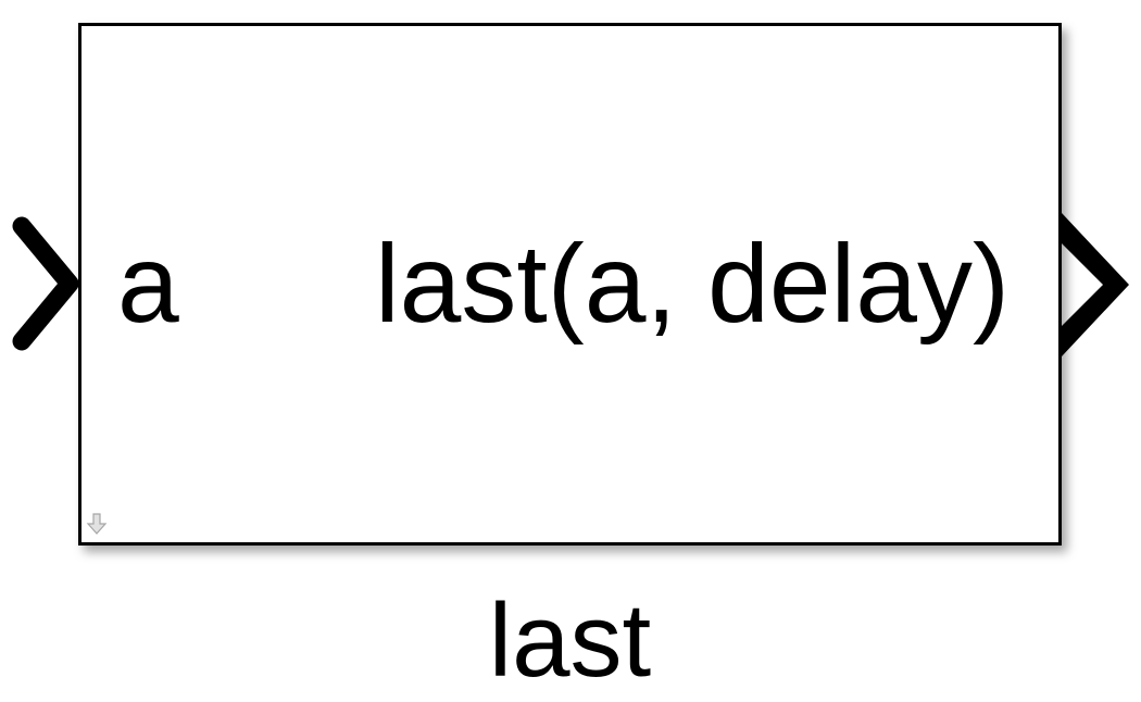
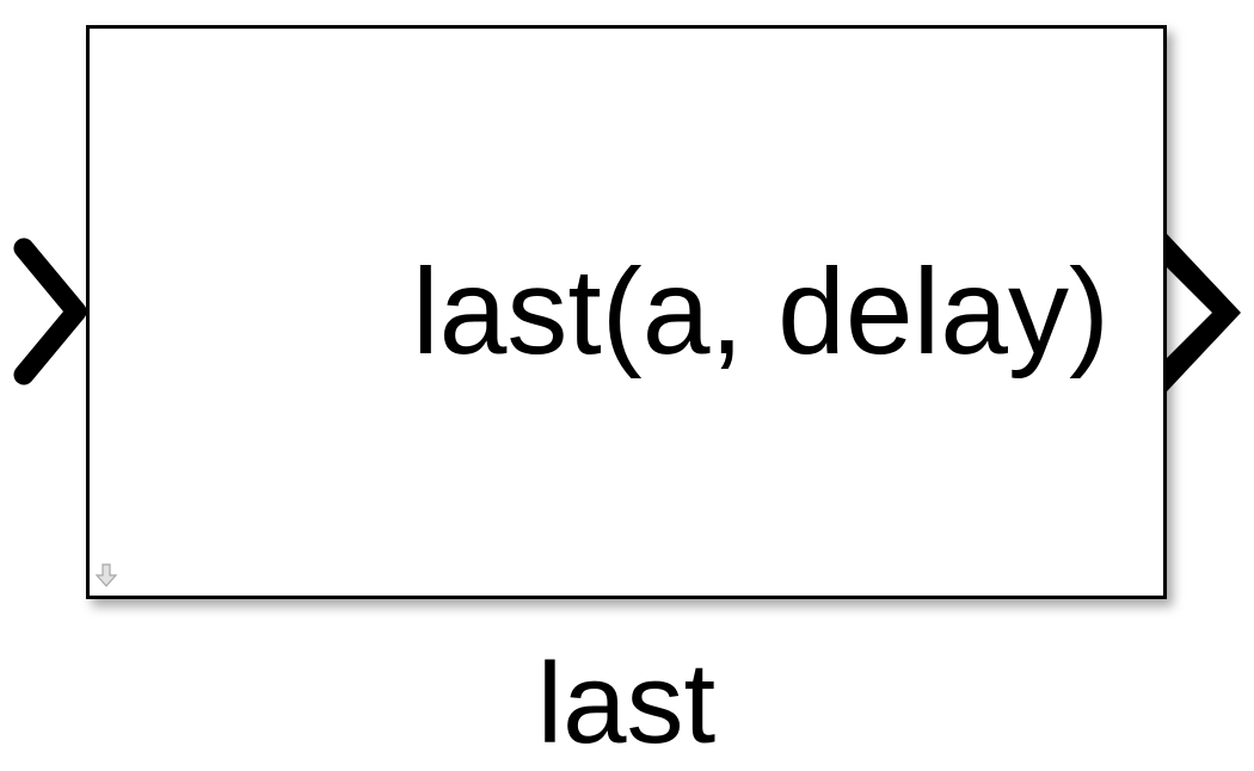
- a
  last(a, delay)
  last
